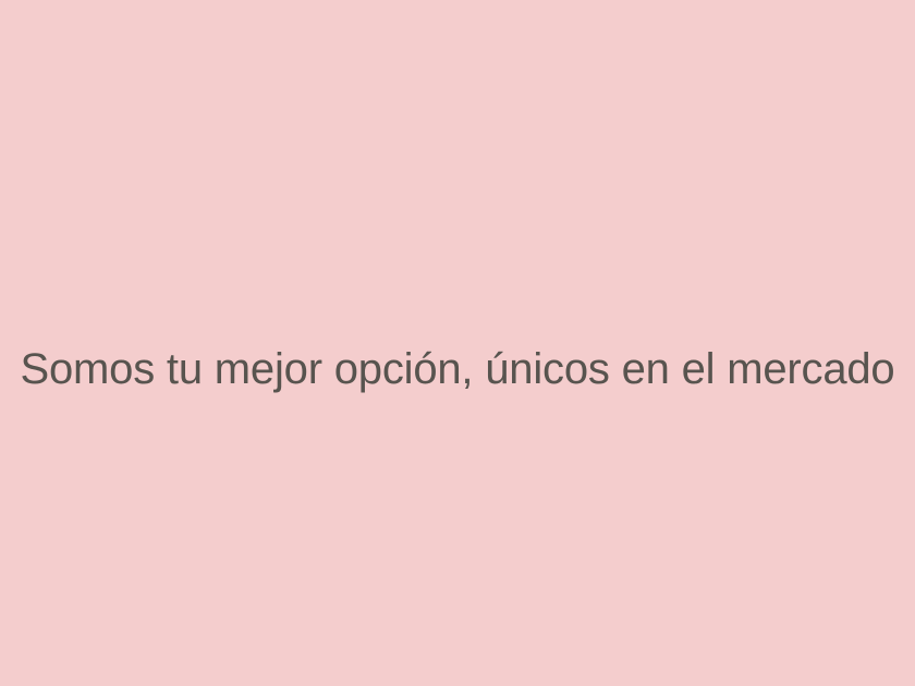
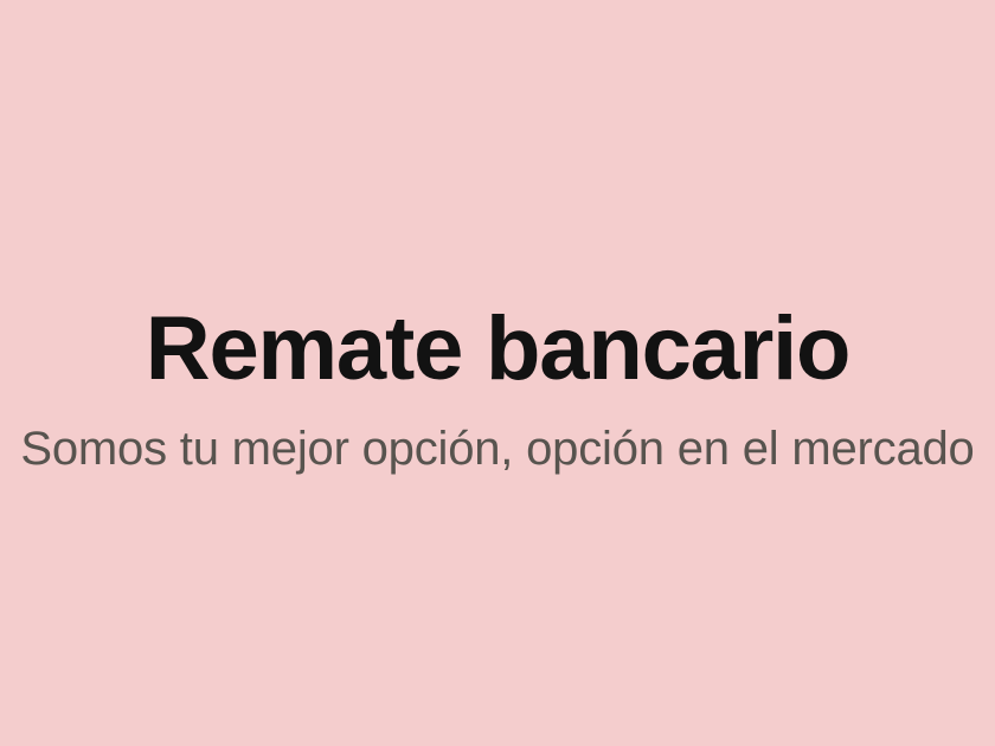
+ Remate bancario
- Somos tu mejor opción, únicos en el mercado
+ Somos tu mejor opción, opción en el mercado
